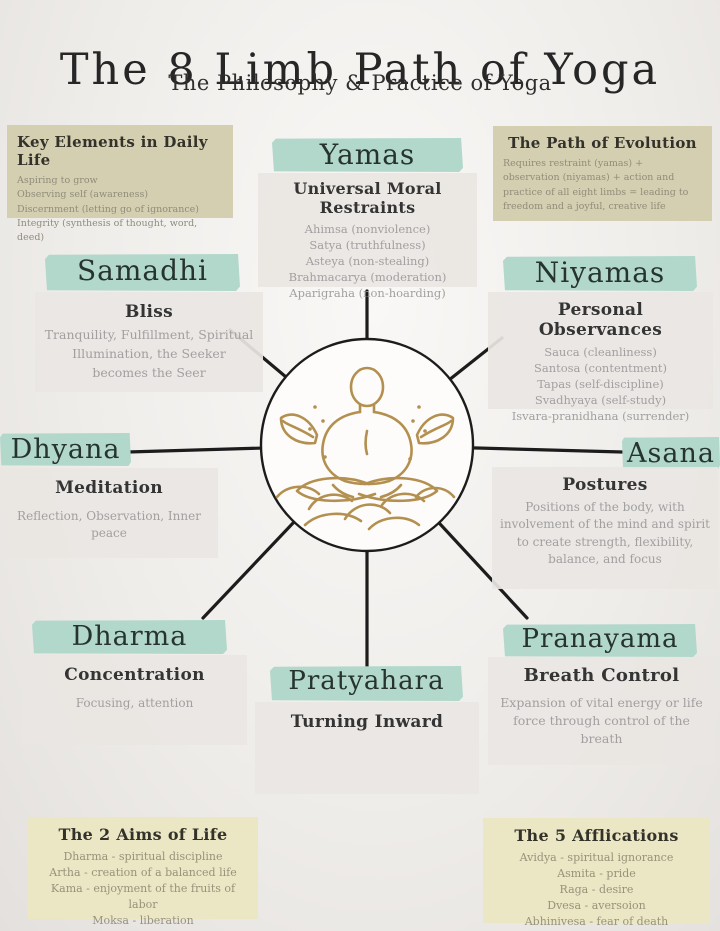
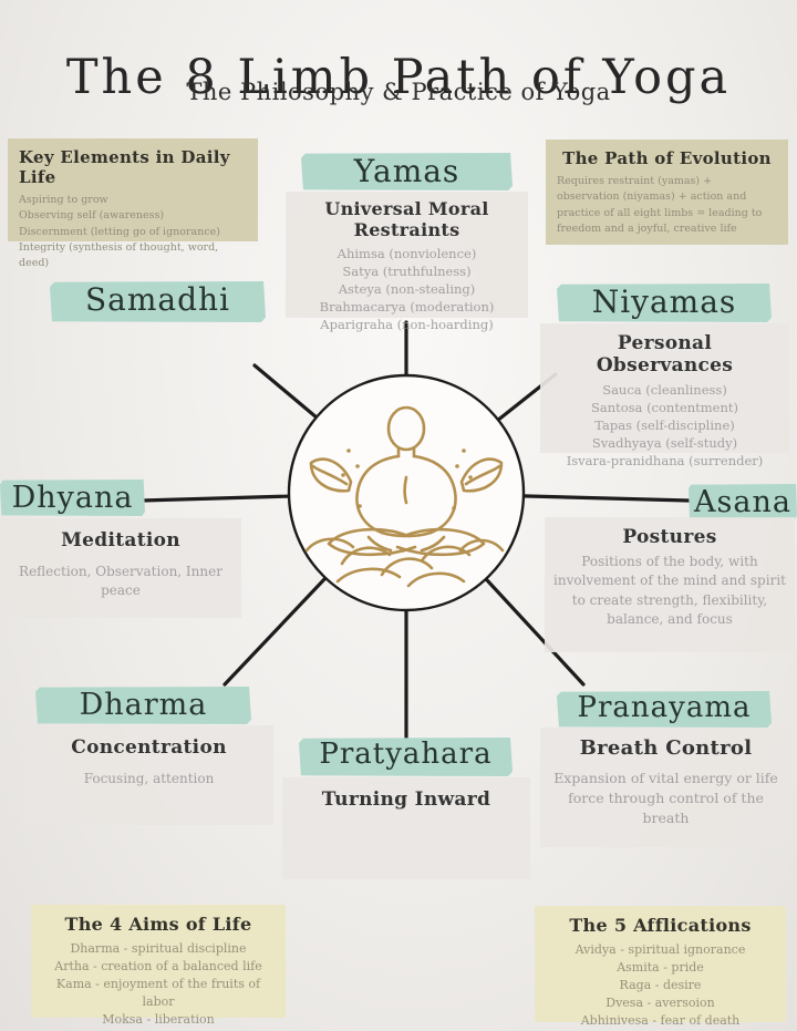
  The 8 Limb Path of Yoga
  The Philosophy & Practice of Yoga
  Key Elements in Daily Life
  Aspiring to grow
  Observing self (awareness)
  Discernment (letting go of ignorance)
  Integrity (synthesis of thought, word, deed)
  The Path of Evolution
  Requires restraint (yamas) + observation (niyamas) + action and practice of all eight limbs = leading to freedom and a joyful, creative life
- The 2 Aims of Life
+ The 4 Aims of Life
  Dharma - spiritual discipline
  Artha - creation of a balanced life
  Kama - enjoyment of the fruits of labor
  Moksa - liberation
  The 5 Afflications
  Avidya - spiritual ignorance
  Asmita - pride
  Raga - desire
  Dvesa - aversoion
  Abhinivesa - fear of death
  Yamas
  Universal Moral Restraints
  Ahimsa (nonviolence)
  Satya (truthfulness)
  Asteya (non-stealing)
  Brahmacarya (moderation)
  Aparigraha (non-hoarding)
  Samadhi
- Bliss
- Tranquility, Fulfillment, Spiritual Illumination, the Seeker becomes the Seer
  Niyamas
  Personal Observances
  Sauca (cleanliness)
  Santosa (contentment)
  Tapas (self-discipline)
  Svadhyaya (self-study)
  Isvara-pranidhana (surrender)
  Dhyana
  Meditation
  Reflection, Observation, Inner peace
  Asana
  Postures
  Positions of the body, with involvement of the mind and spirit to create strength, flexibility, balance, and focus
  Dharma
  Concentration
  Focusing, attention
  Pratyahara
  Turning Inward
  Pranayama
  Breath Control
  Expansion of vital energy or life force through control of the breath
